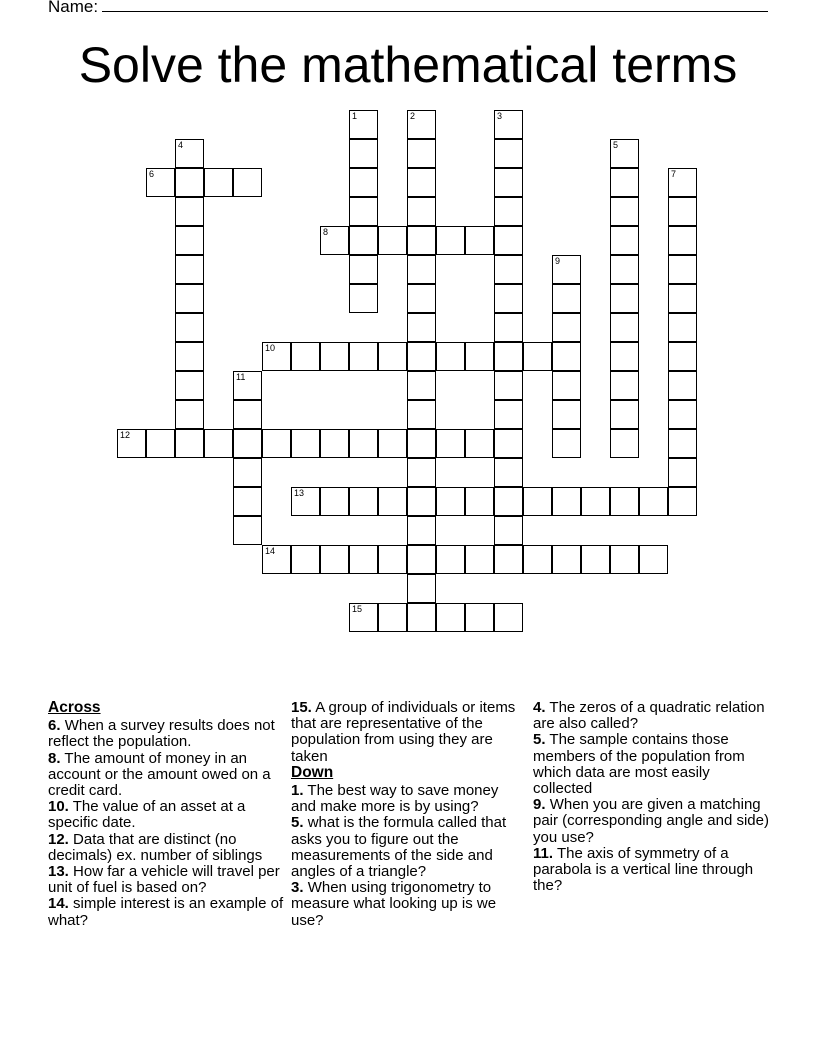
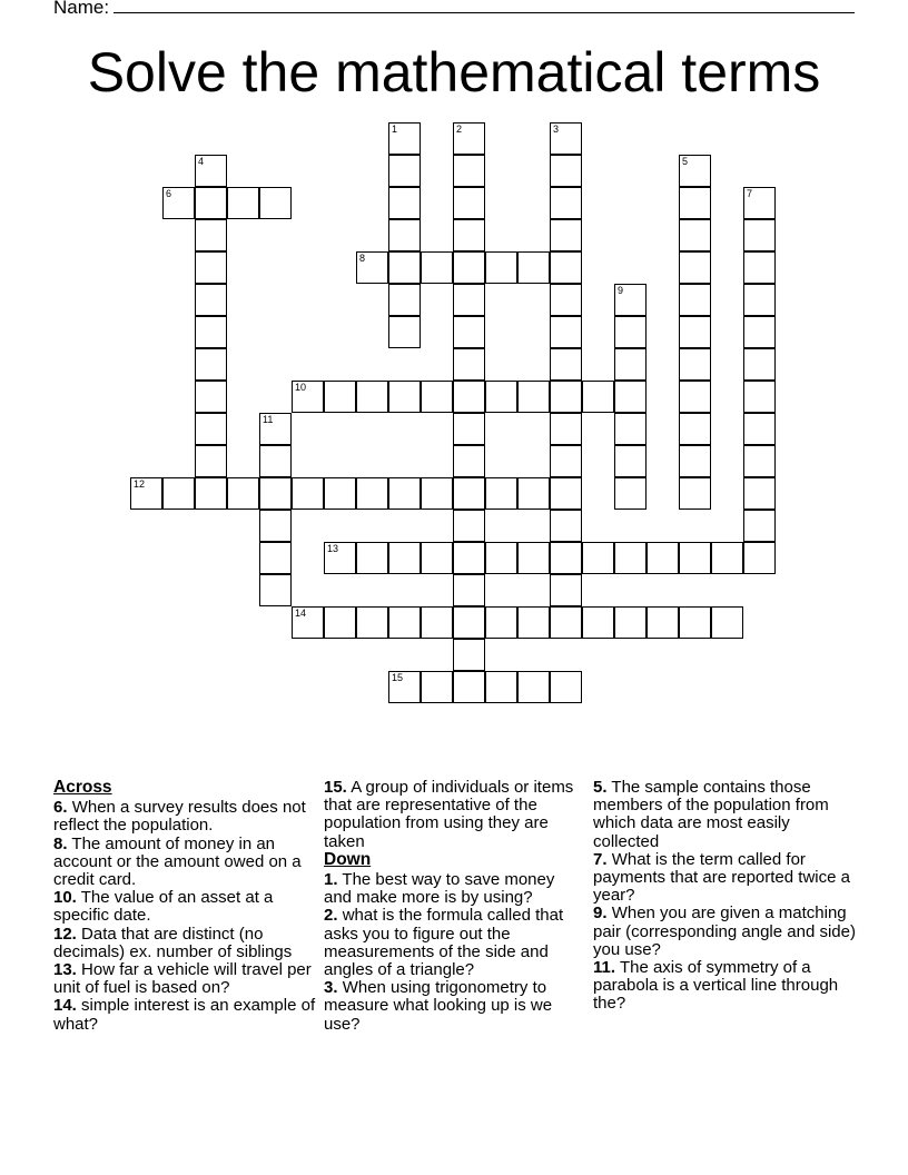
  Name:
  Solve the mathematical terms
  1
  2
  3
  4
  5
  6
  7
  8
  9
  10
  11
  12
  13
  14
  15
  Across
  6. When a survey results does not reflect the population.
  8. The amount of money in an account or the amount owed on a credit card.
  10. The value of an asset at a specific date.
  12. Data that are distinct (no decimals) ex. number of siblings
  13. How far a vehicle will travel per unit of fuel is based on?
  14. simple interest is an example of what?
  15. A group of individuals or items that are representative of the population from using they are taken
  Down
  1. The best way to save money and make more is by using?
- 5. what is the formula called that asks you to figure out the measurements of the side and angles of a triangle?
+ 2. what is the formula called that asks you to figure out the measurements of the side and angles of a triangle?
  3. When using trigonometry to measure what looking up is we use?
- 4. The zeros of a quadratic relation are also called?
  5. The sample contains those members of the population from which data are most easily collected
+ 7. What is the term called for payments that are reported twice a year?
  9. When you are given a matching pair (corresponding angle and side) you use?
  11. The axis of symmetry of a parabola is a vertical line through the?
